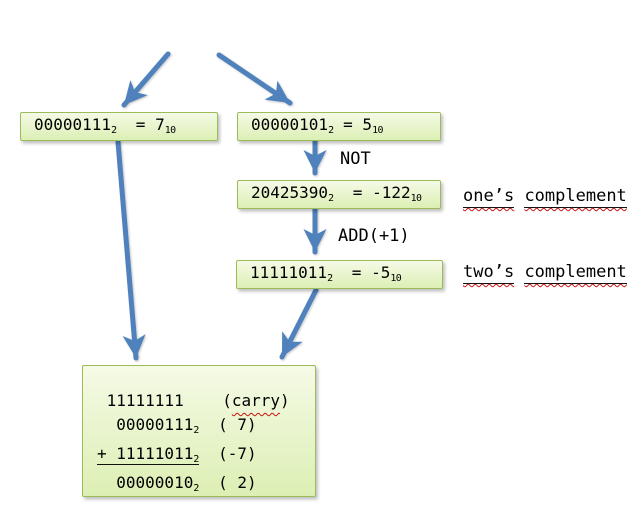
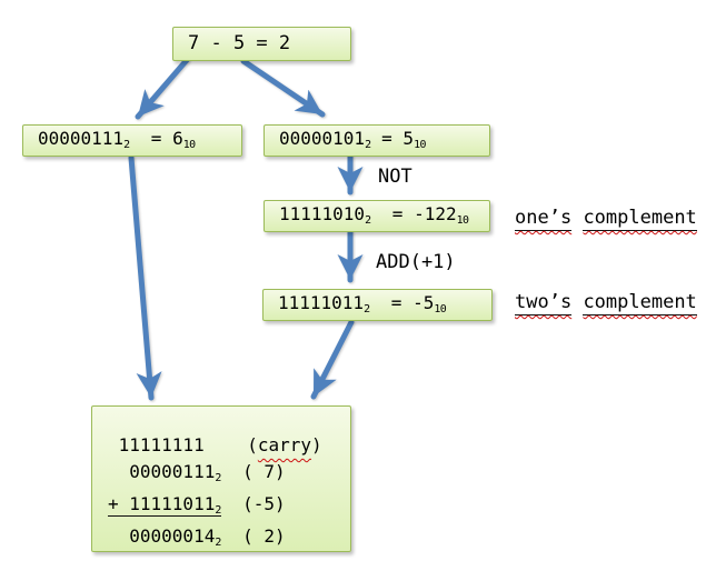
+ 7 - 5 = 2
- 000001112 = 710
+ 000001112 = 610
  000001012 = 510
  NOT
- 204253902 = -12210
+ 111110102 = -12210
  one’s complement
  ADD(+1)
  111110112 = -510
  two’s complement
  11111111 (carry)
  000001112 ( 7)
- + 111110112 (-7)
+ + 111110112 (-5)
- 000000102 ( 2)
+ 000000142 ( 2)
